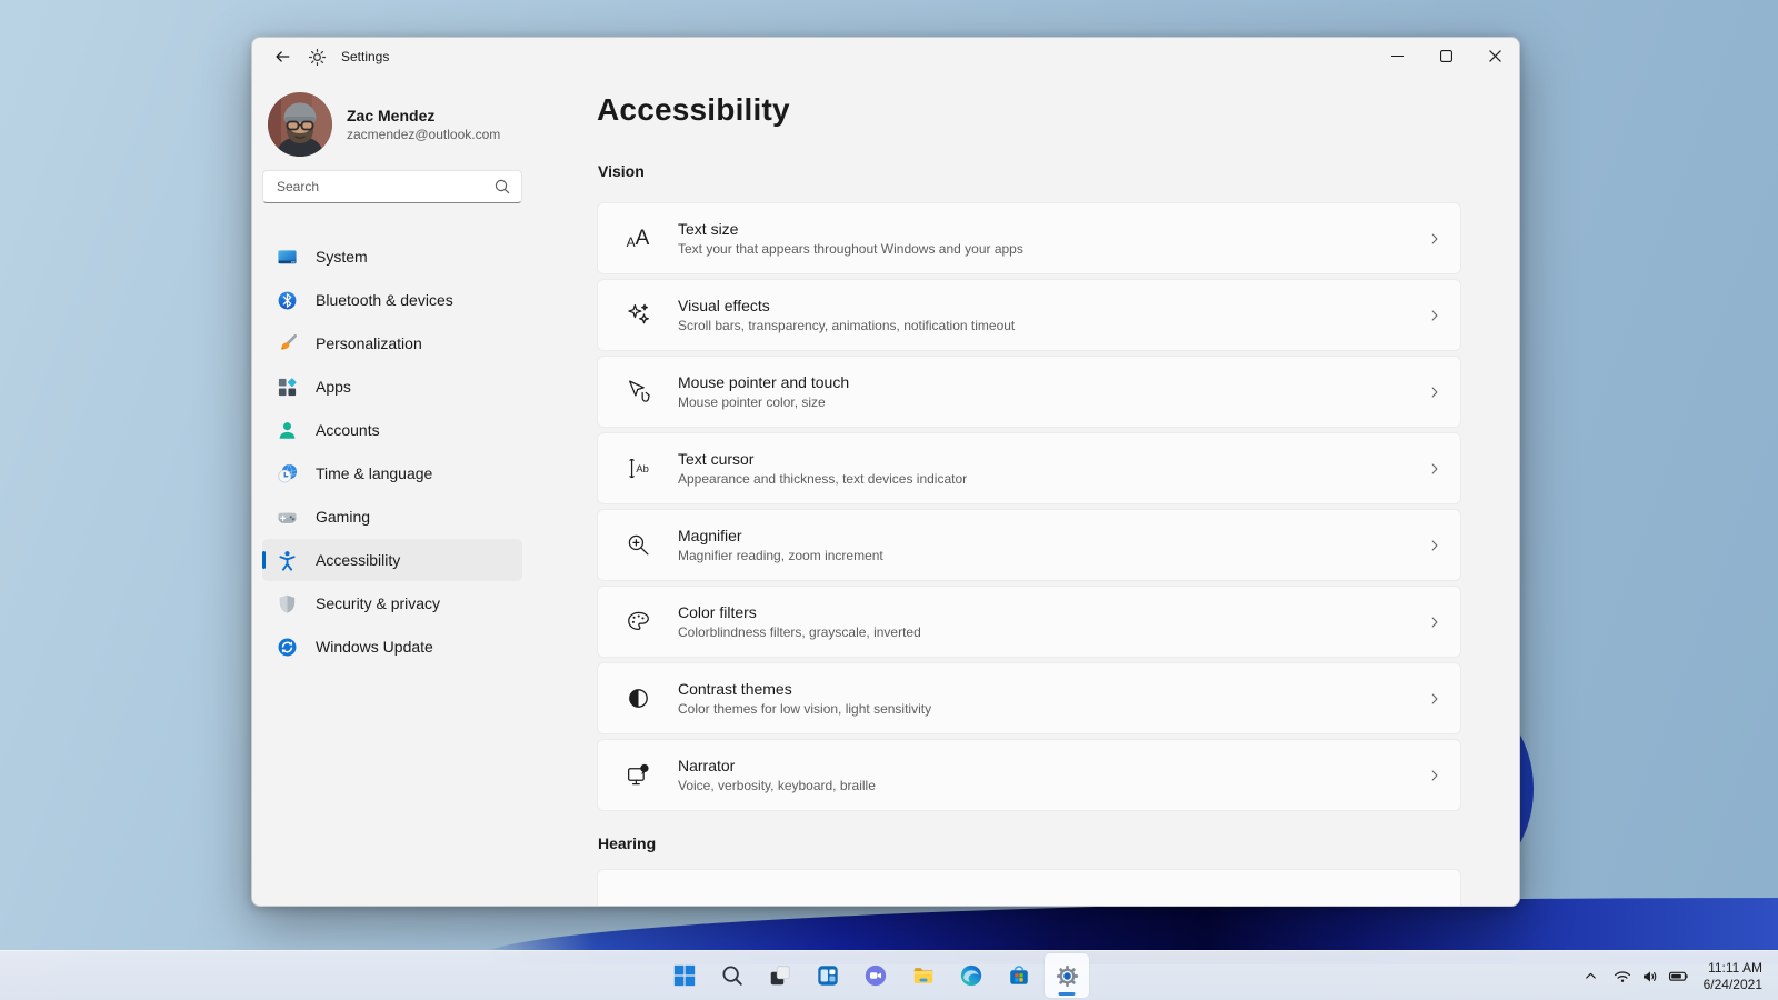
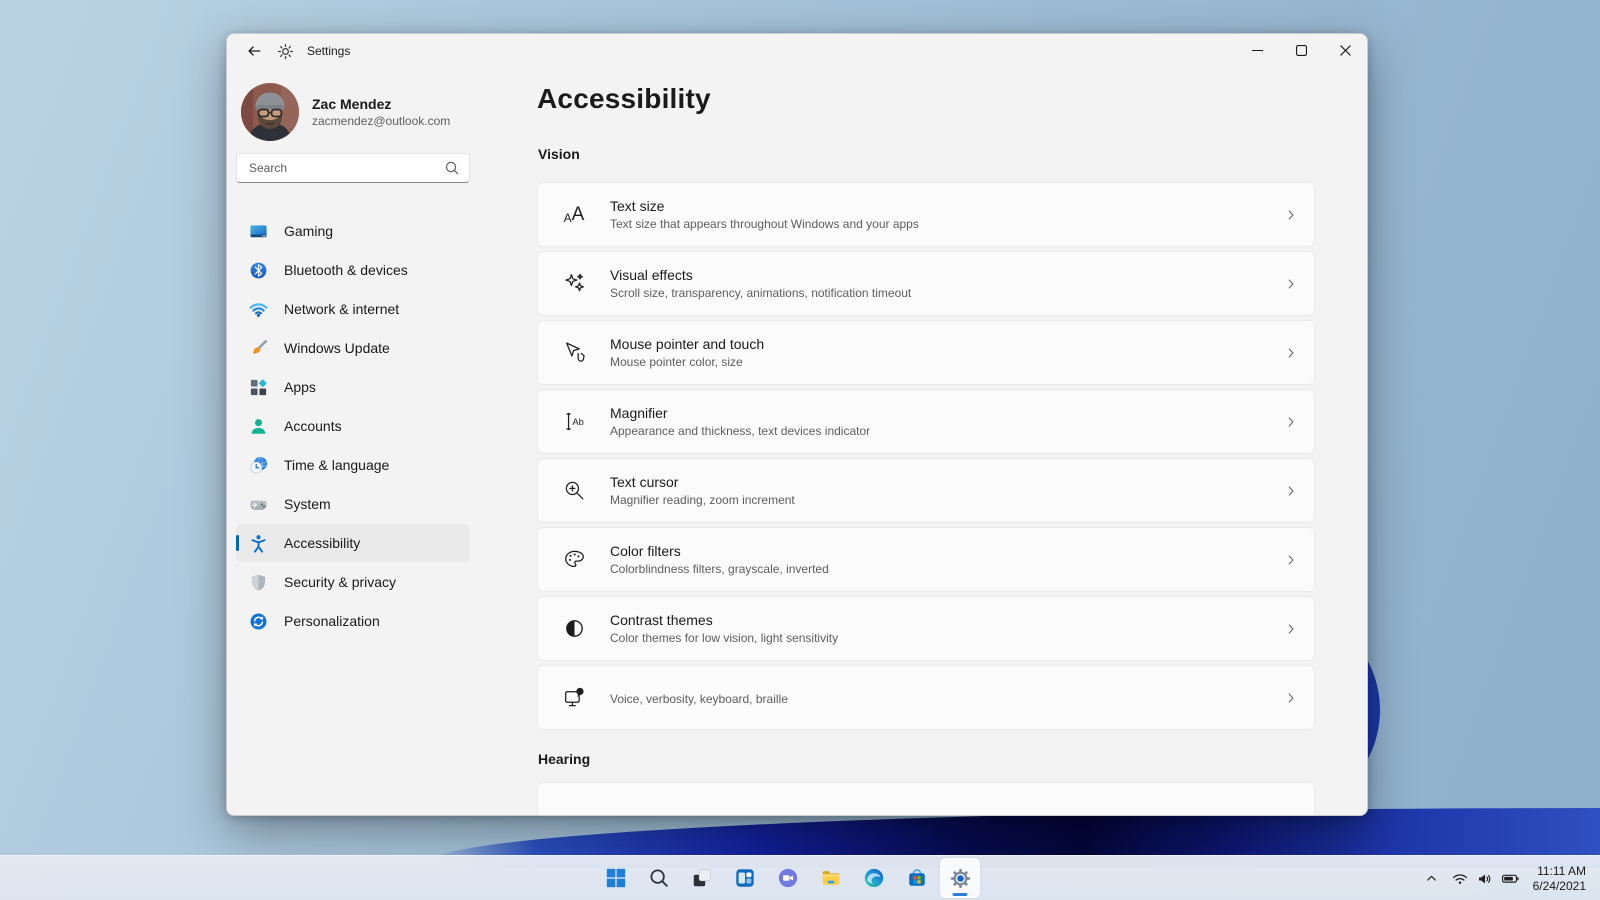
  Settings
  Zac Mendez
  zacmendez@outlook.com
  Search
- System
+ Gaming
  Bluetooth & devices
+ Network & internet
- Personalization
+ Windows Update
  Apps
  Accounts
  Time & language
- Gaming
+ System
  Accessibility
  Security & privacy
- Windows Update
+ Personalization
  Accessibility
  Vision
  A
  A
  Text size
- Text your that appears throughout Windows and your apps
+ Text size that appears throughout Windows and your apps
  Visual effects
- Scroll bars, transparency, animations, notification timeout
+ Scroll size, transparency, animations, notification timeout
  Mouse pointer and touch
  Mouse pointer color, size
  Ab
- Text cursor
+ Magnifier
  Appearance and thickness, text devices indicator
- Magnifier
+ Text cursor
  Magnifier reading, zoom increment
  Color filters
  Colorblindness filters, grayscale, inverted
  Contrast themes
  Color themes for low vision, light sensitivity
- Narrator
  Voice, verbosity, keyboard, braille
  Hearing
  11:11 AM
  6/24/2021
